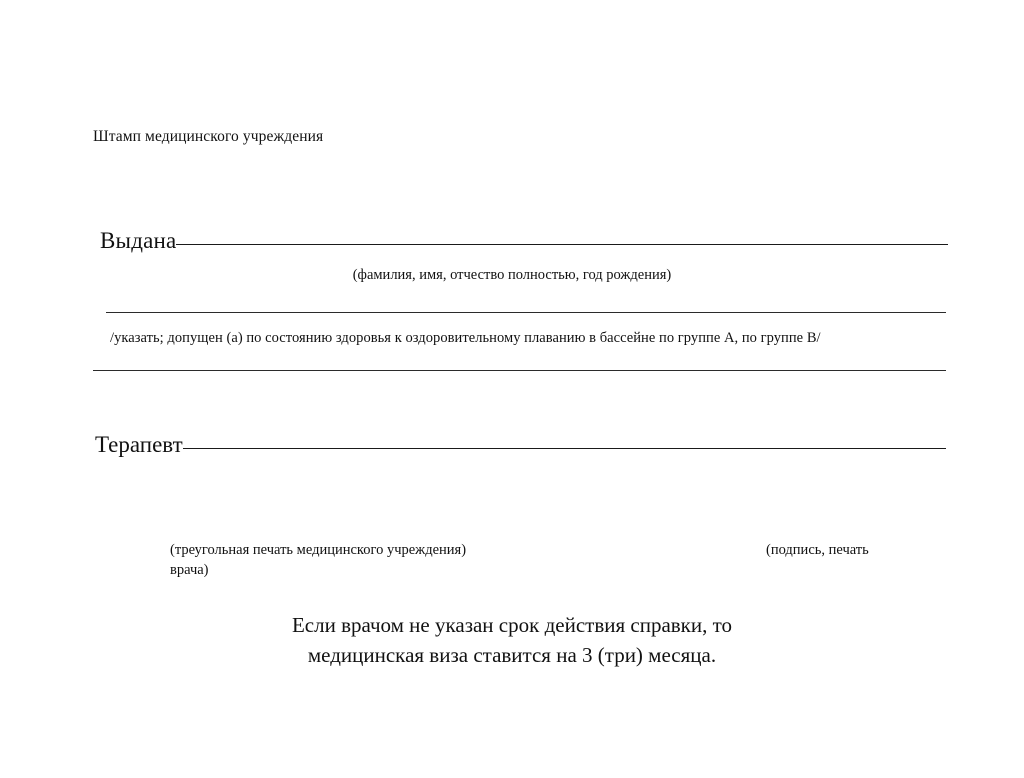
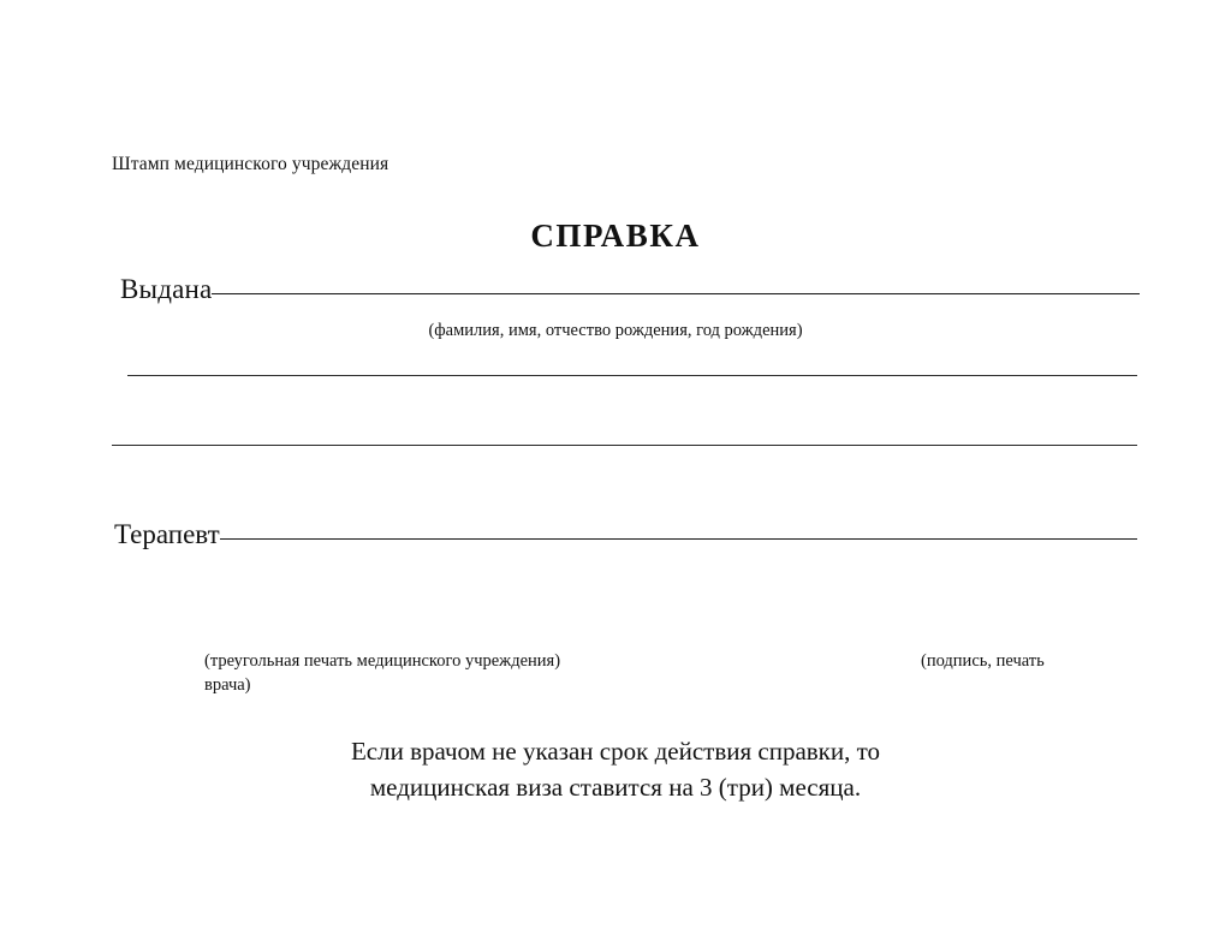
  Штамп медицинского учреждения
+ СПРАВКА
  Выдана
- (фамилия, имя, отчество полностью, год рождения)
+ (фамилия, имя, отчество рождения, год рождения)
- /указать; допущен (а) по состоянию здоровья к оздоровительному плаванию в бассейне по группе А, по группе В/
  Терапевт
  (треугольная печать медицинского учреждения)
  врача)
  (подпись, печать
  Если врачом не указан срок действия справки, то
  медицинская виза ставится на 3 (три) месяца.
